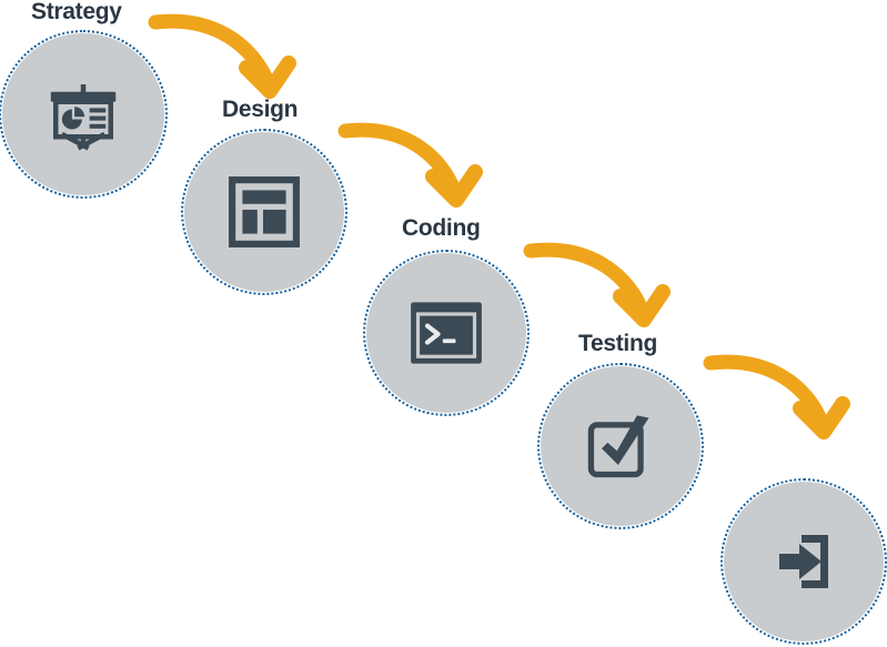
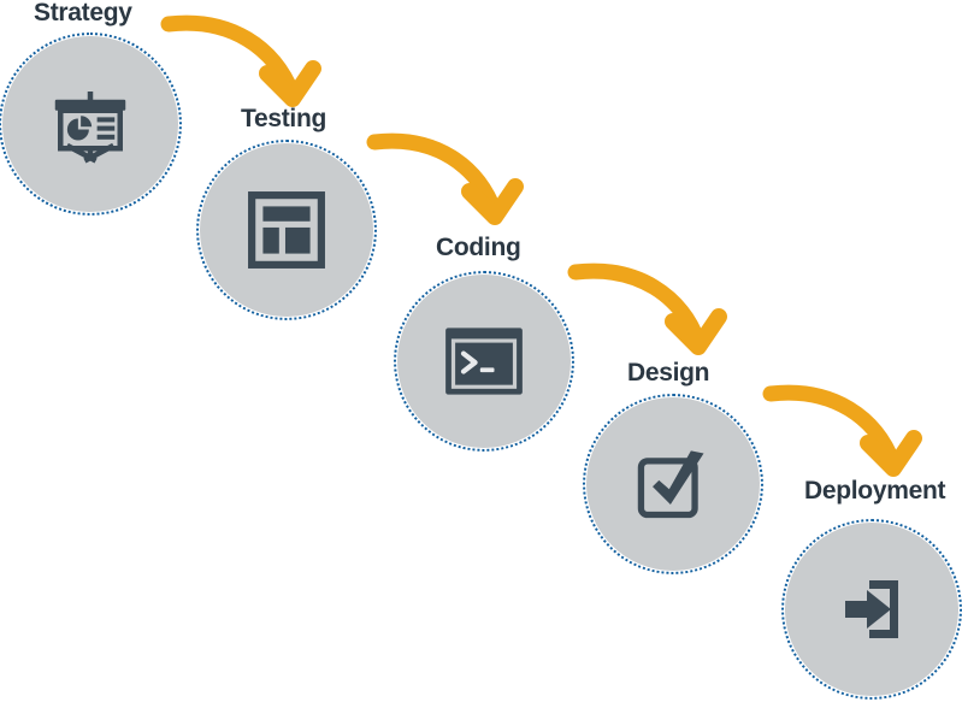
  Strategy
- Design
+ Testing
  Coding
- Testing
+ Design
+ Deployment
